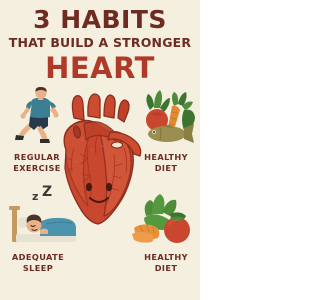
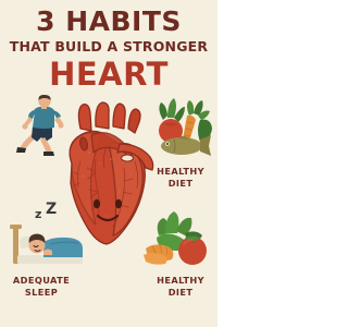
  3 HABITS
  THAT BUILD A STRONGER
  HEART
- REGULAR
- EXERCISE
  HEALTHY
  DIET
  z
  Z
  ADEQUATE
  SLEEP
  HEALTHY
  DIET
